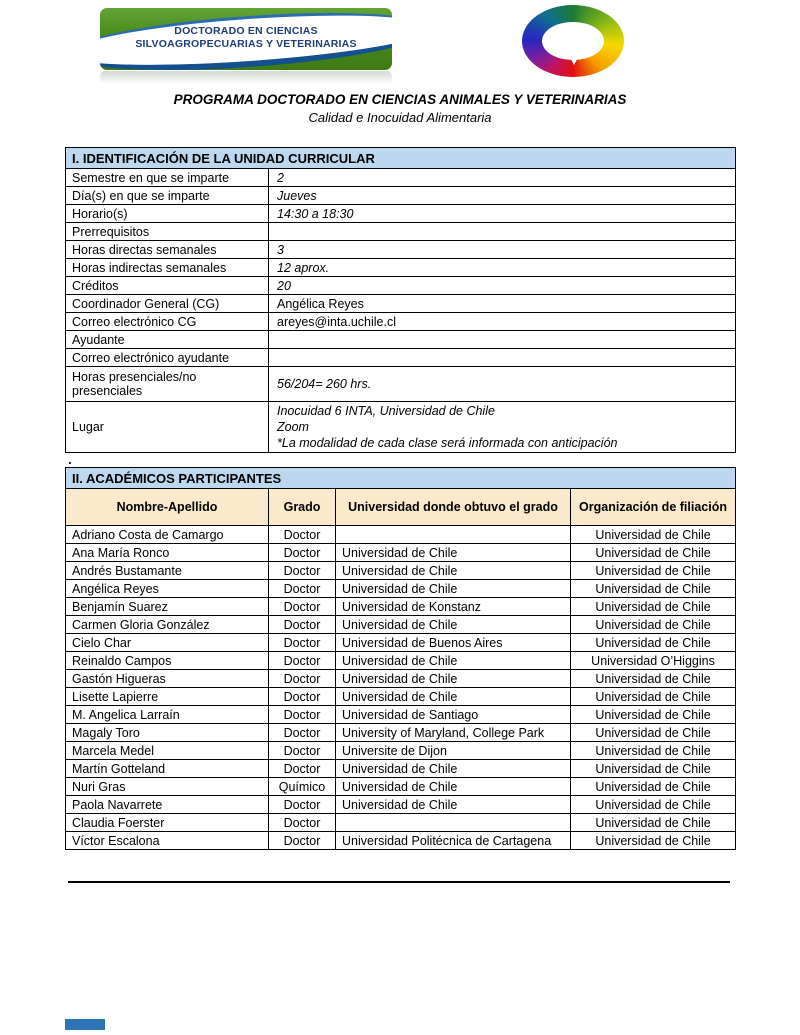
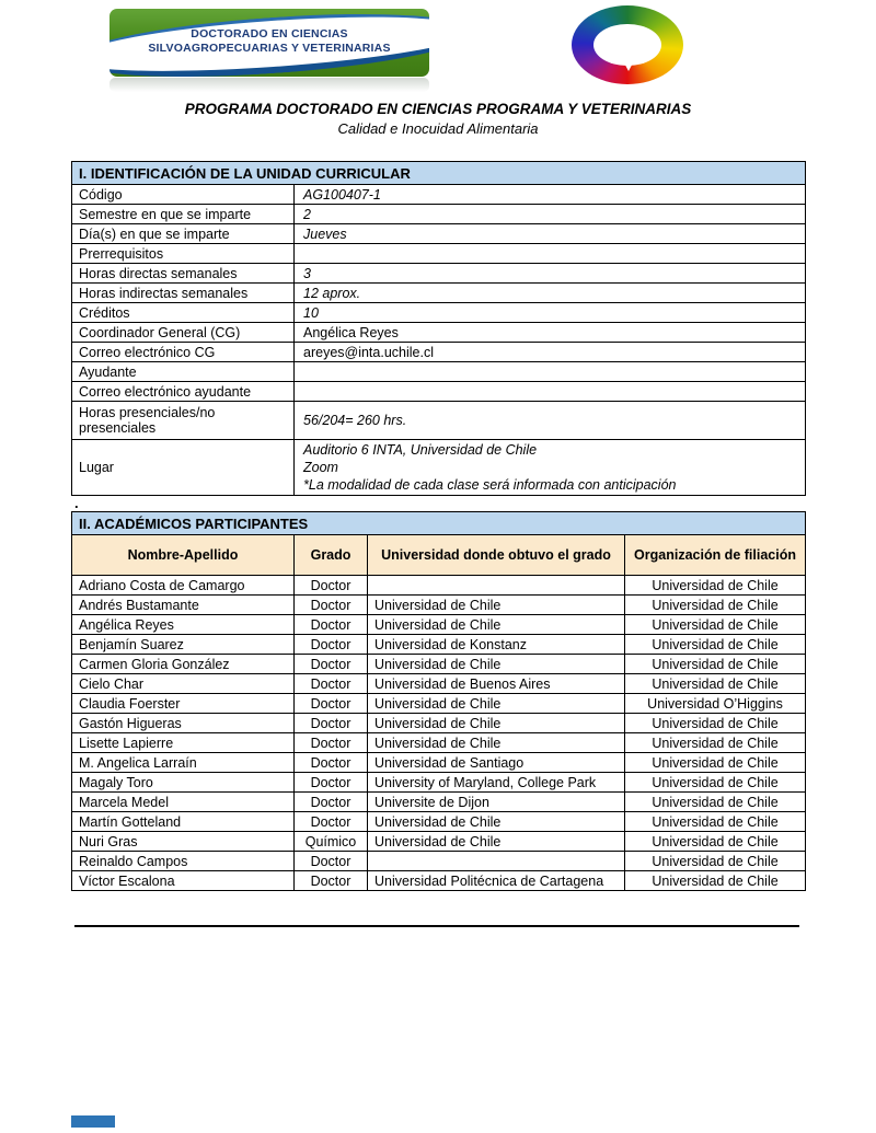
  DOCTORADO EN CIENCIAS
  SILVOAGROPECUARIAS Y VETERINARIAS
- PROGRAMA DOCTORADO EN CIENCIAS ANIMALES Y VETERINARIAS
+ PROGRAMA DOCTORADO EN CIENCIAS PROGRAMA Y VETERINARIAS
  Calidad e Inocuidad Alimentaria
  I. IDENTIFICACIÓN DE LA UNIDAD CURRICULAR
+ Código	AG100407-1
  Semestre en que se imparte	2
  Día(s) en que se imparte	Jueves
- Horario(s)	14:30 a 18:30
  Prerrequisitos
  Horas directas semanales	3
  Horas indirectas semanales	12 aprox.
- Créditos	20
+ Créditos	10
  Coordinador General (CG)	Angélica Reyes
  Correo electrónico CG	areyes@inta.uchile.cl
  Ayudante
  Correo electrónico ayudante
  Horas presenciales/no presenciales	56/204= 260 hrs.
- Lugar	Inocuidad 6 INTA, Universidad de ChileZoom*La modalidad de cada clase será informada con anticipación
+ Lugar	Auditorio 6 INTA, Universidad de ChileZoom*La modalidad de cada clase será informada con anticipación
  .
  II. ACADÉMICOS PARTICIPANTES
  Nombre-Apellido	Grado	Universidad donde obtuvo el grado	Organización de filiación
  Adriano Costa de Camargo	Doctor		Universidad de Chile
- Ana María Ronco	Doctor	Universidad de Chile	Universidad de Chile
  Andrés Bustamante	Doctor	Universidad de Chile	Universidad de Chile
  Angélica Reyes	Doctor	Universidad de Chile	Universidad de Chile
  Benjamín Suarez	Doctor	Universidad de Konstanz	Universidad de Chile
  Carmen Gloria González	Doctor	Universidad de Chile	Universidad de Chile
  Cielo Char	Doctor	Universidad de Buenos Aires	Universidad de Chile
- Reinaldo Campos	Doctor	Universidad de Chile	Universidad O’Higgins
+ Claudia Foerster	Doctor	Universidad de Chile	Universidad O’Higgins
  Gastón Higueras	Doctor	Universidad de Chile	Universidad de Chile
  Lisette Lapierre	Doctor	Universidad de Chile	Universidad de Chile
  M. Angelica Larraín	Doctor	Universidad de Santiago	Universidad de Chile
  Magaly Toro	Doctor	University of Maryland, College Park	Universidad de Chile
  Marcela Medel	Doctor	Universite de Dijon	Universidad de Chile
  Martín Gotteland	Doctor	Universidad de Chile	Universidad de Chile
  Nuri Gras	Químico	Universidad de Chile	Universidad de Chile
- Paola Navarrete	Doctor	Universidad de Chile	Universidad de Chile
- Claudia Foerster	Doctor		Universidad de Chile
+ Reinaldo Campos	Doctor		Universidad de Chile
  Víctor Escalona	Doctor	Universidad Politécnica de Cartagena	Universidad de Chile
